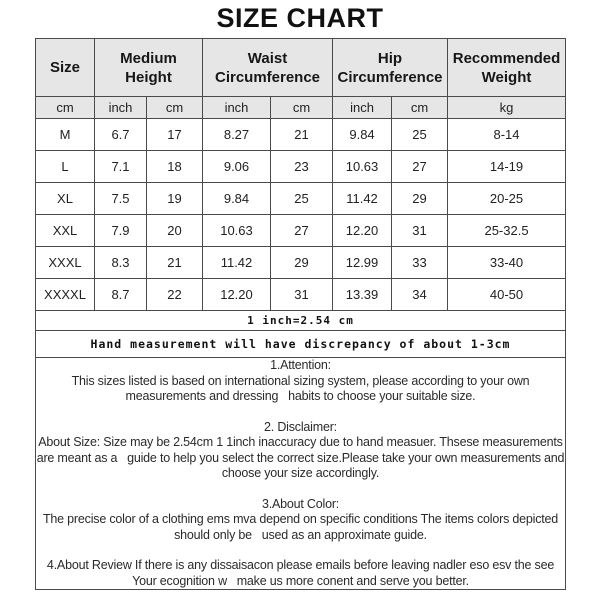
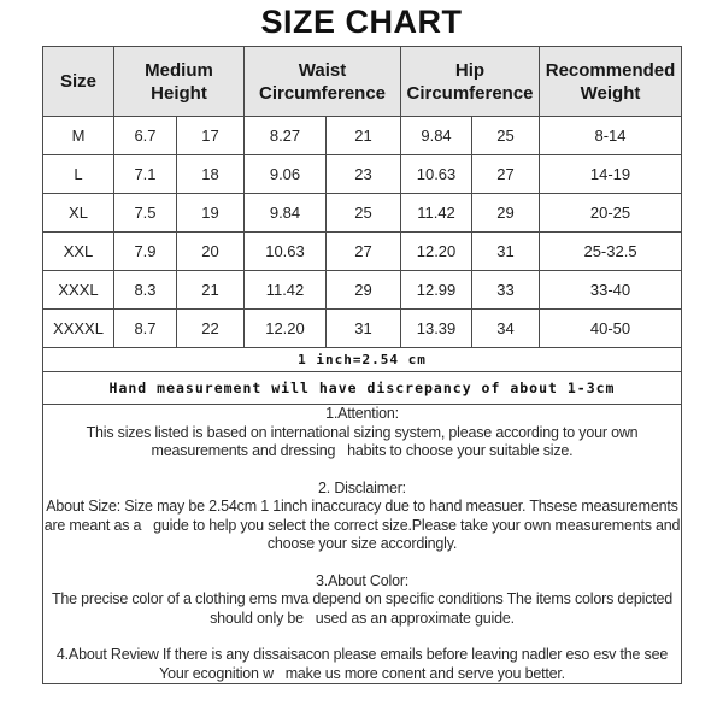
  SIZE CHART
  Size	Medium Height	Waist Circumference	Hip Circumference	Recommended Weight
- cm	inch	cm	inch	cm	inch	cm	kg
  M	6.7	17	8.27	21	9.84	25	8-14
  L	7.1	18	9.06	23	10.63	27	14-19
  XL	7.5	19	9.84	25	11.42	29	20-25
  XXL	7.9	20	10.63	27	12.20	31	25-32.5
  XXXL	8.3	21	11.42	29	12.99	33	33-40
  XXXXL	8.7	22	12.20	31	13.39	34	40-50
  1 inch=2.54 cm
  Hand measurement will have discrepancy of about 1-3cm
  1.Attention: This sizes listed is based on international sizing system, please according to your own measurements and dressing habits to choose your suitable size.2. Disclaimer: About Size: Size may be 2.54cm 1 1inch inaccuracy due to hand measuer. Thsese measurements are meant as a guide to help you select the correct size.Please take your own measurements and choose your size accordingly.3.About Color: The precise color of a clothing ems mva depend on specific conditions The items colors depicted should only be used as an approximate guide.4.About Review If there is any dissaisacon please emails before leaving nadler eso esv the see Your ecognition w make us more conent and serve you better.
